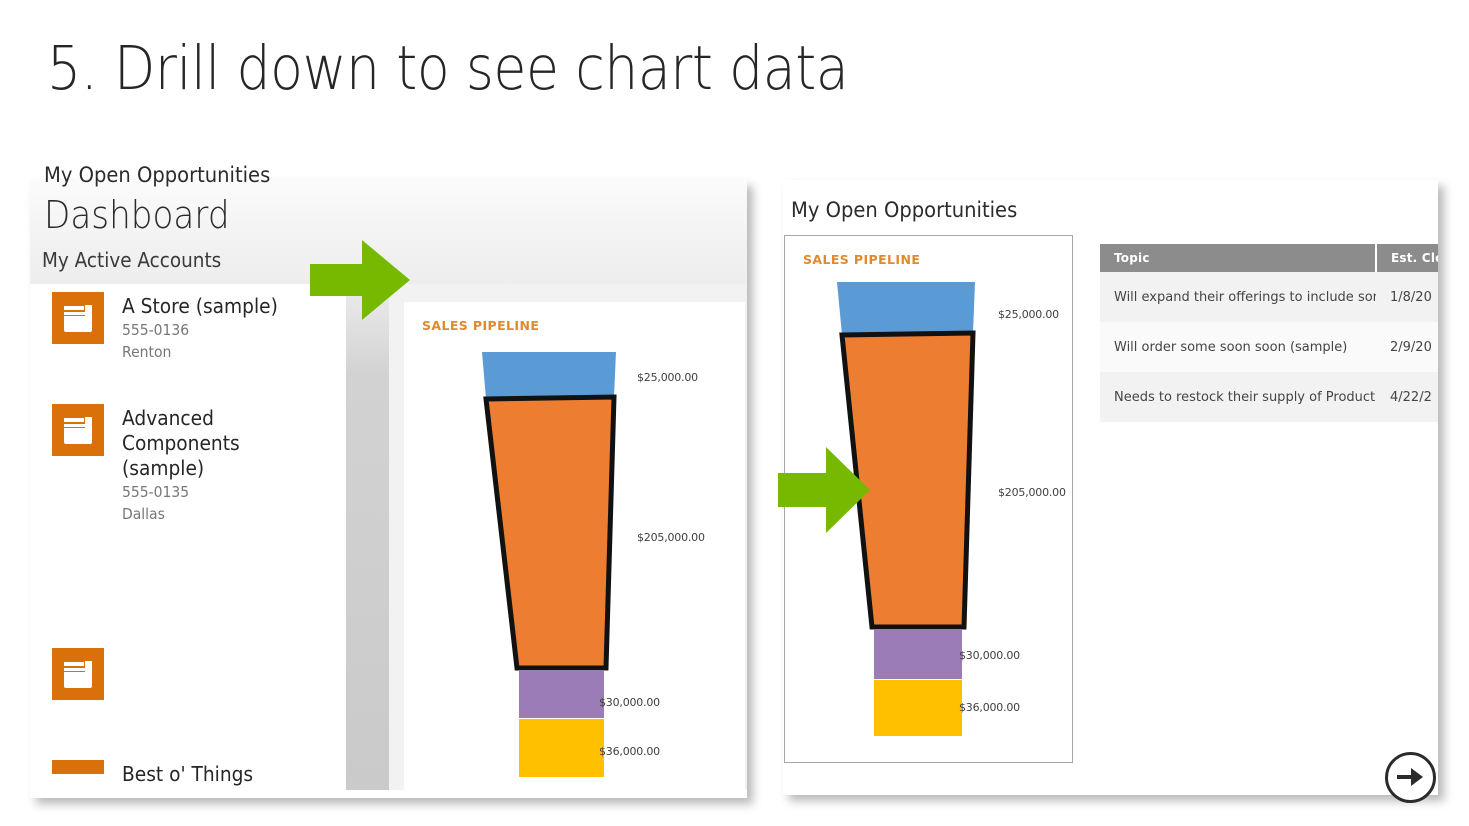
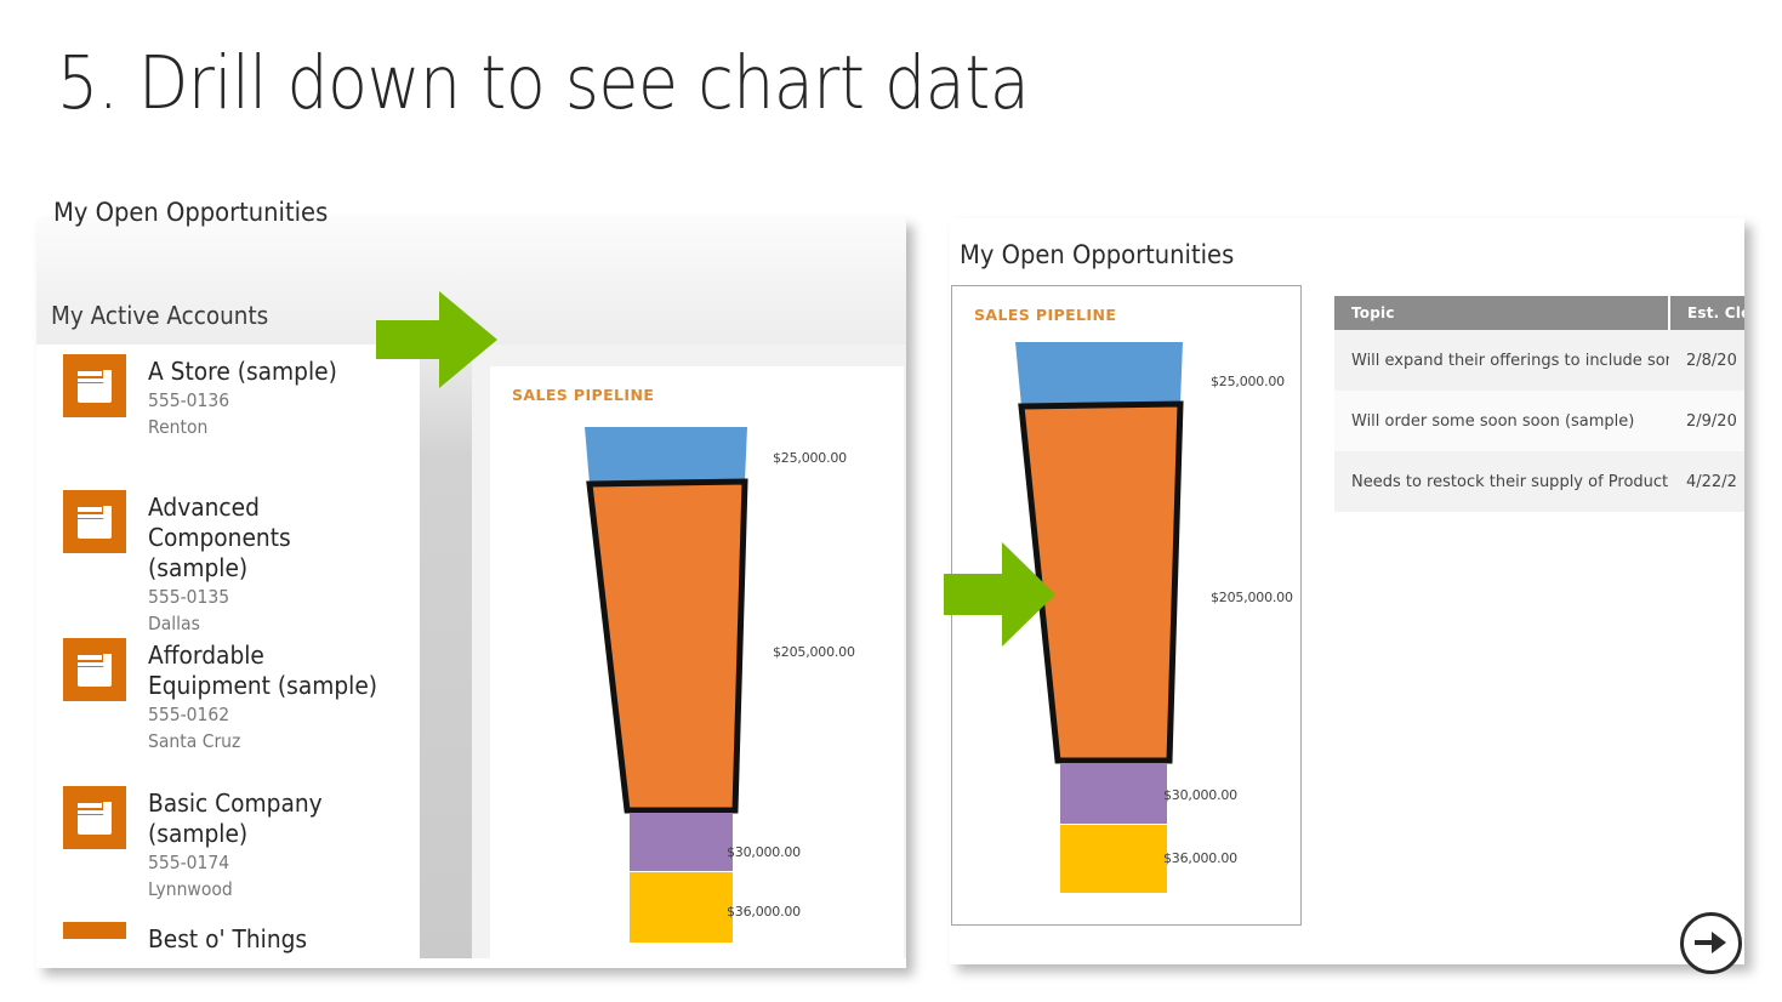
  5. Drill down to see chart data
- Dashboard
  My Active Accounts
  A Store (sample)
  555-0136
  Renton
  Advanced Components (sample)
  555-0135
  Dallas
+ Affordable Equipment (sample)
+ 555-0162
+ Santa Cruz
+ Basic Company (sample)
+ 555-0174
+ Lynnwood
  My Open Opportunities
  SALES PIPELINE
  $25,000.00
  $205,000.00
  $30,000.00
  $36,000.00
  My Open Opportunities
  SALES PIPELINE
  $25,000.00
  $205,000.00
  $30,000.00
  $36,000.00
  Topic	Est. Cl
- Will expand their offerings to include so	1/8/20
+ Will expand their offerings to include so	2/8/20
  Will order some soon soon (sample)	2/9/20
  Needs to restock their supply of Product	4/22/2
